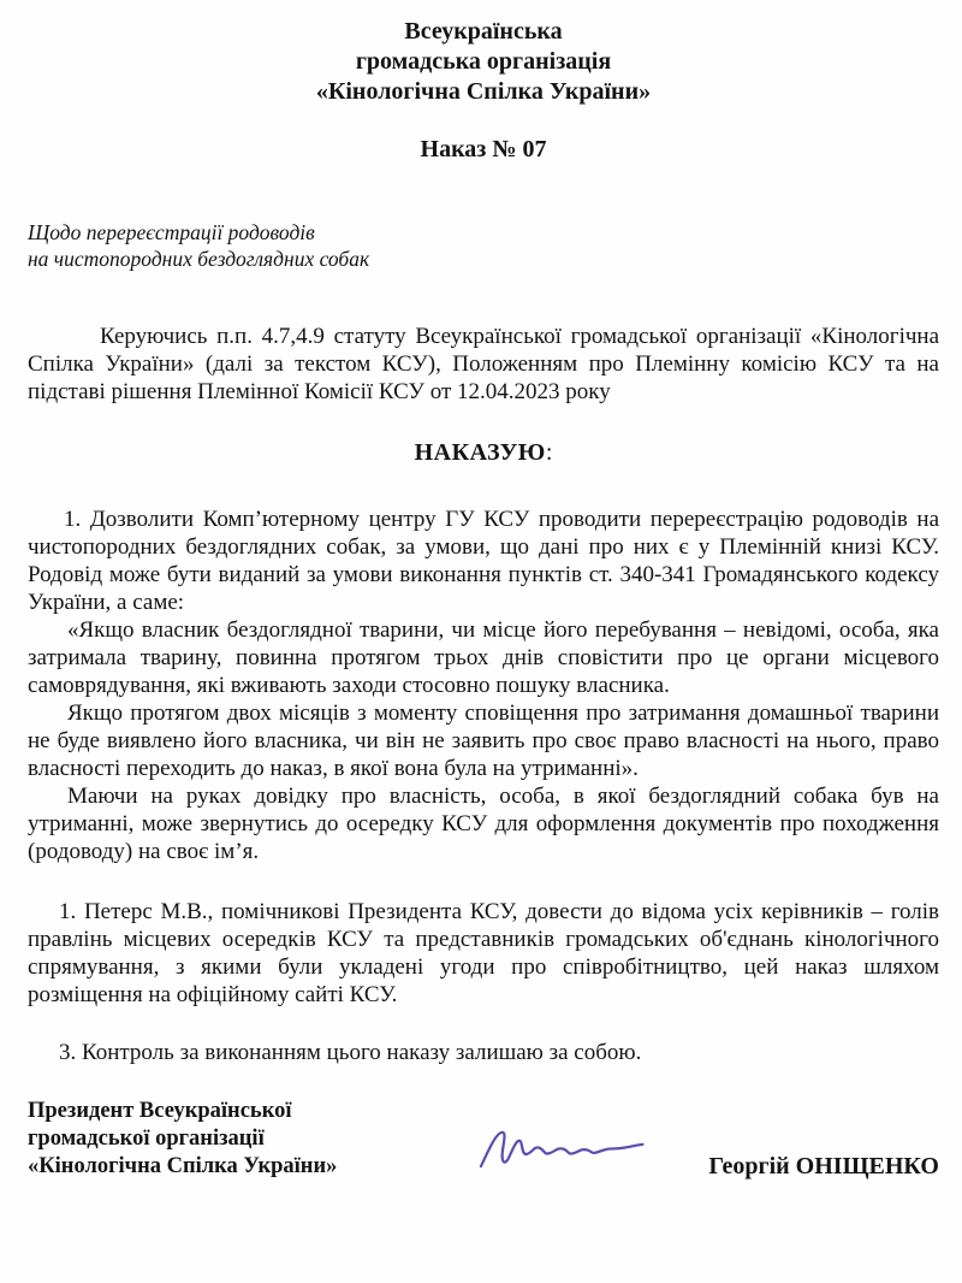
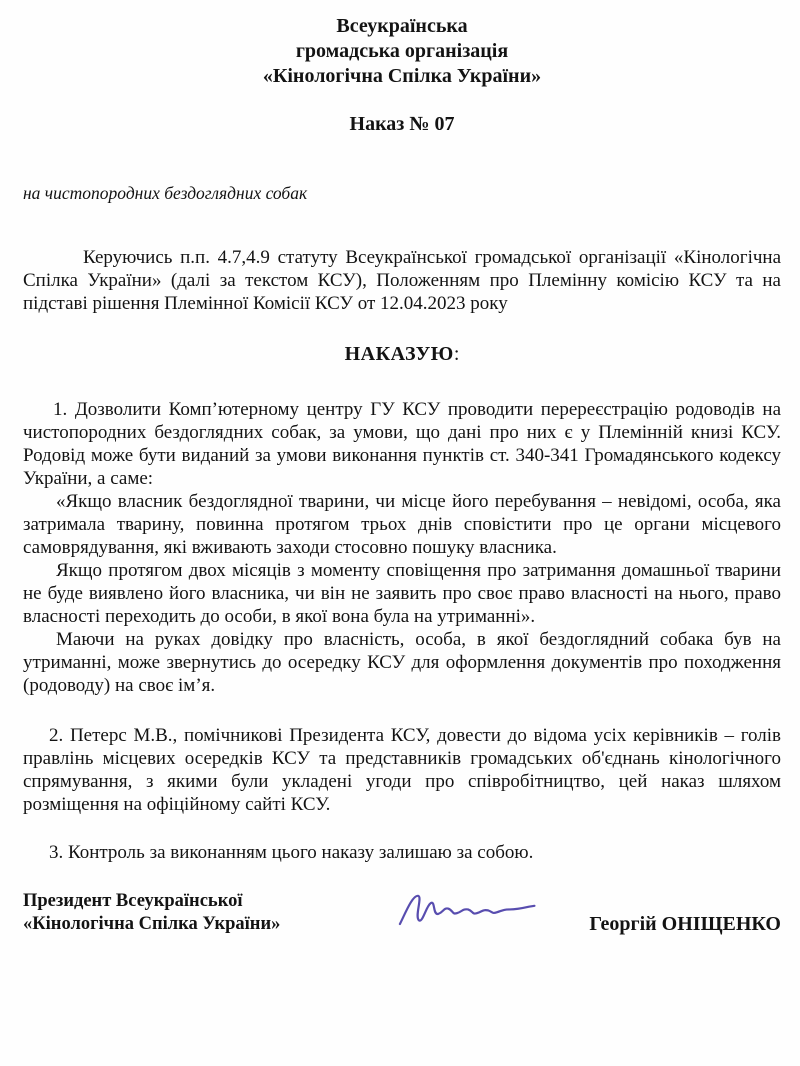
  Всеукраїнська
  громадська організація
  «Кінологічна Спілка України»
  Наказ № 07
- Щодо перереєстрації родоводів
  на чистопородних бездоглядних собак
  Керуючись п.п. 4.7,4.9 статуту Всеукраїнської громадської організації «Кінологічна Спілка України» (далі за текстом КСУ), Положенням про Племінну комісію КСУ та на підставі рішення Племінної Комісії КСУ от 12.04.2023 року
  НАКАЗУЮ:
  1. Дозволити Комп’ютерному центру ГУ КСУ проводити перереєстрацію родоводів на чистопородних бездоглядних собак, за умови, що дані про них є у Племінній книзі КСУ. Родовід може бути виданий за умови виконання пунктів ст. 340-341 Громадянського кодексу України, а саме:
  «Якщо власник бездоглядної тварини, чи місце його перебування – невідомі, особа, яка затримала тварину, повинна протягом трьох днів сповістити про це органи місцевого самоврядування, які вживають заходи стосовно пошуку власника.
- Якщо протягом двох місяців з моменту сповіщення про затримання домашньої тварини не буде виявлено його власника, чи він не заявить про своє право власності на нього, право власності переходить до наказ, в якої вона була на утриманні».
+ Якщо протягом двох місяців з моменту сповіщення про затримання домашньої тварини не буде виявлено його власника, чи він не заявить про своє право власності на нього, право власності переходить до особи, в якої вона була на утриманні».
  Маючи на руках довідку про власність, особа, в якої бездоглядний собака був на утриманні, може звернутись до осередку КСУ для оформлення документів про походження (родоводу) на своє ім’я.
- 1. Петерс М.В., помічникові Президента КСУ, довести до відома усіх керівників – голів правлінь місцевих осередків КСУ та представників громадських об'єднань кінологічного спрямування, з якими були укладені угоди про співробітництво, цей наказ шляхом розміщення на офіційному сайті КСУ.
+ 2. Петерс М.В., помічникові Президента КСУ, довести до відома усіх керівників – голів правлінь місцевих осередків КСУ та представників громадських об'єднань кінологічного спрямування, з якими були укладені угоди про співробітництво, цей наказ шляхом розміщення на офіційному сайті КСУ.
  3. Контроль за виконанням цього наказу залишаю за собою.
  Президент Всеукраїнської
- громадської організації
  «Кінологічна Спілка України»
  Георгій ОНІЩЕНКО
